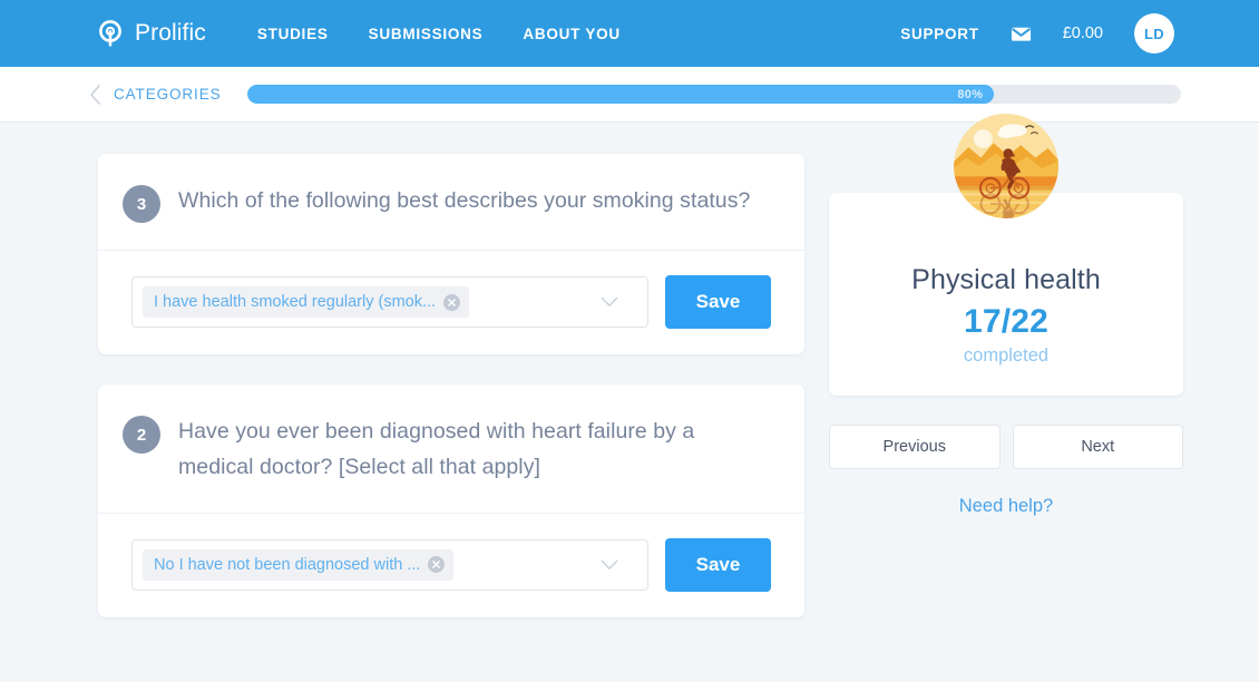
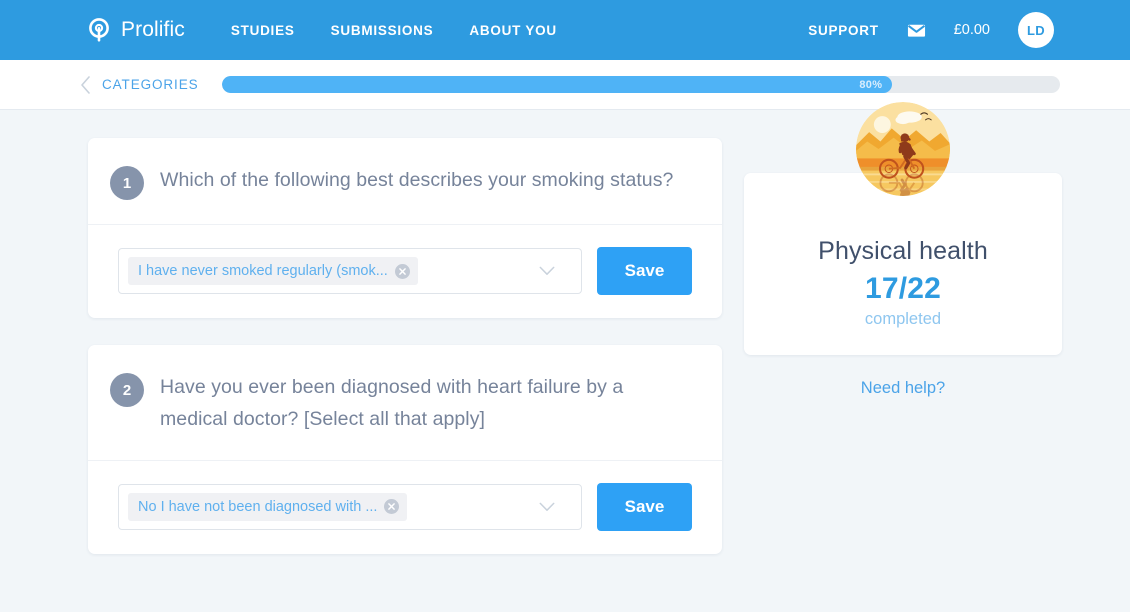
  Prolific
  STUDIES
  SUBMISSIONS
  ABOUT YOU
  SUPPORT
  £0.00
  LD
  CATEGORIES
  80%
- 3
+ 1
  Which of the following best describes your smoking status?
- I have health smoked regularly (smok...
+ I have never smoked regularly (smok...
  Save
  2
  Have you ever been diagnosed with heart failure by a medical doctor? [Select all that apply]
  No I have not been diagnosed with ...
  Save
  Physical health
  17/22
  completed
- Previous
- Next
  Need help?
